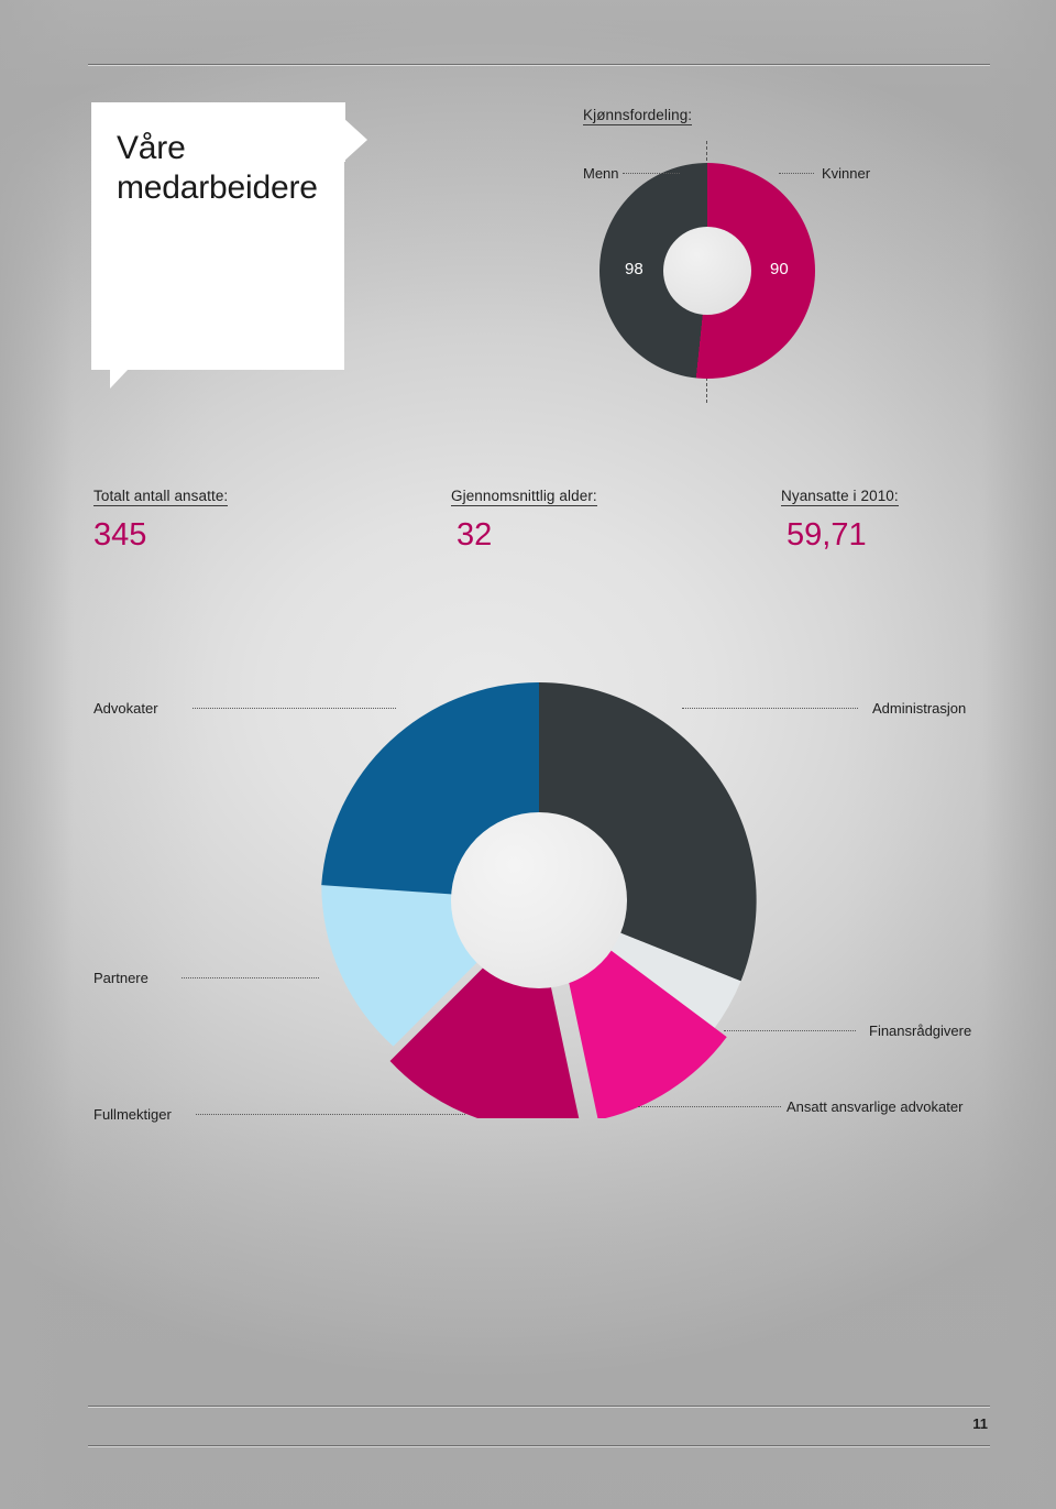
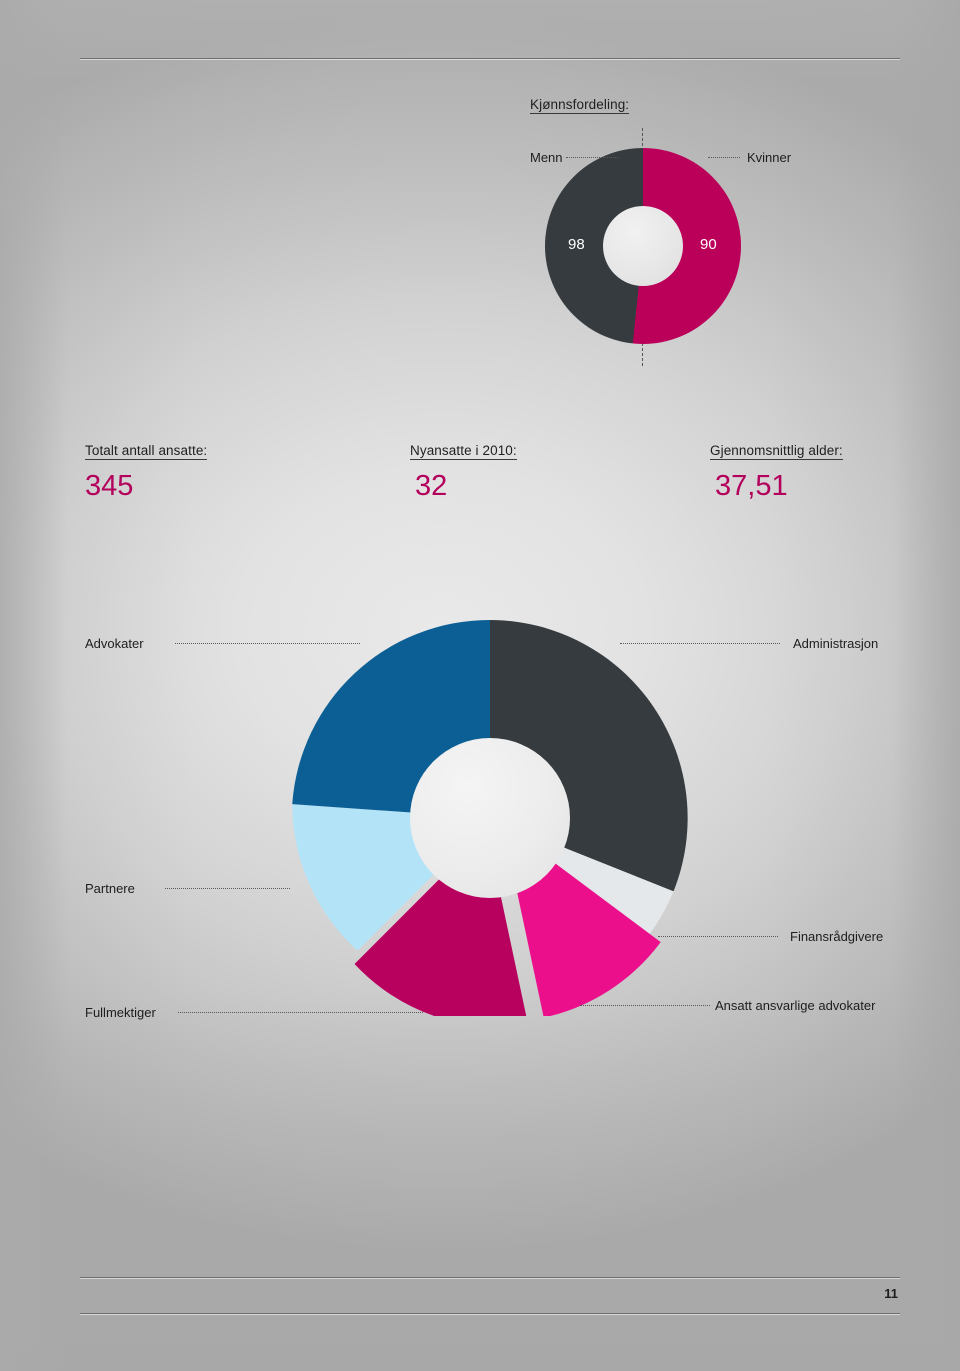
- Våre medarbeidere
  Kjønnsfordeling:
  Menn
  Kvinner
  98
  90
  Totalt antall ansatte:
  345
- Gjennomsnittlig alder:
+ Nyansatte i 2010:
  32
- Nyansatte i 2010:
+ Gjennomsnittlig alder:
- 59,71
+ 37,51
  Advokater
  Administrasjon
  Partnere
  Finansrådgivere
  Fullmektiger
  Ansatt ansvarlige advokater
  11
